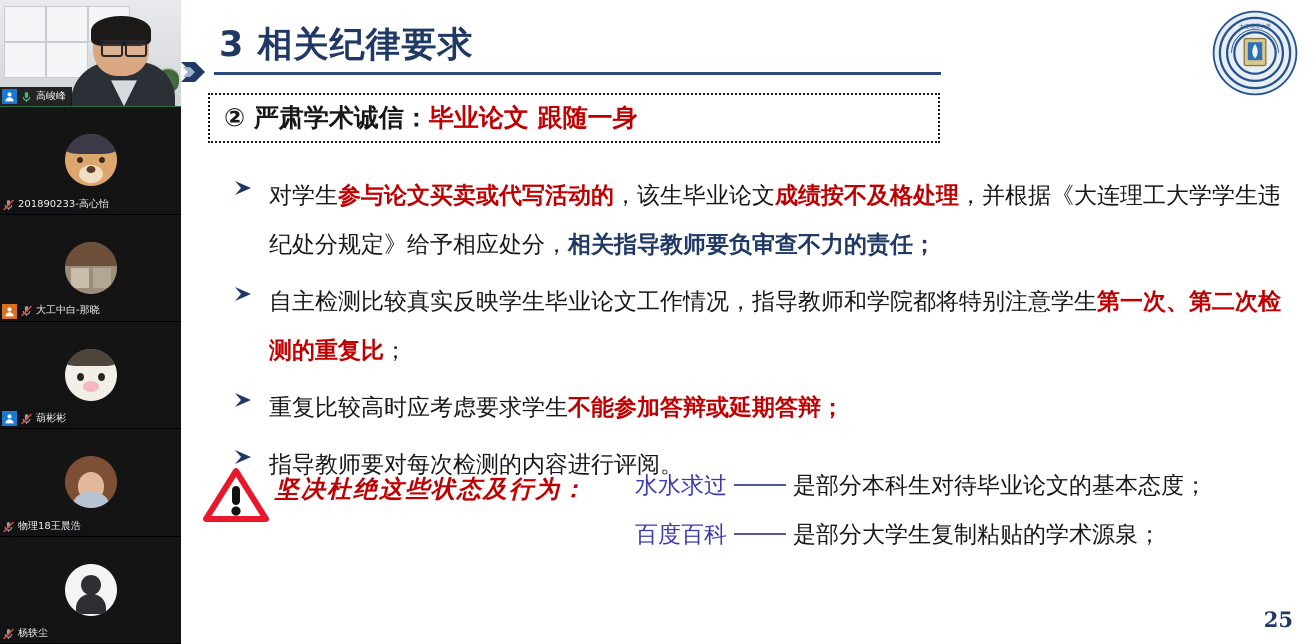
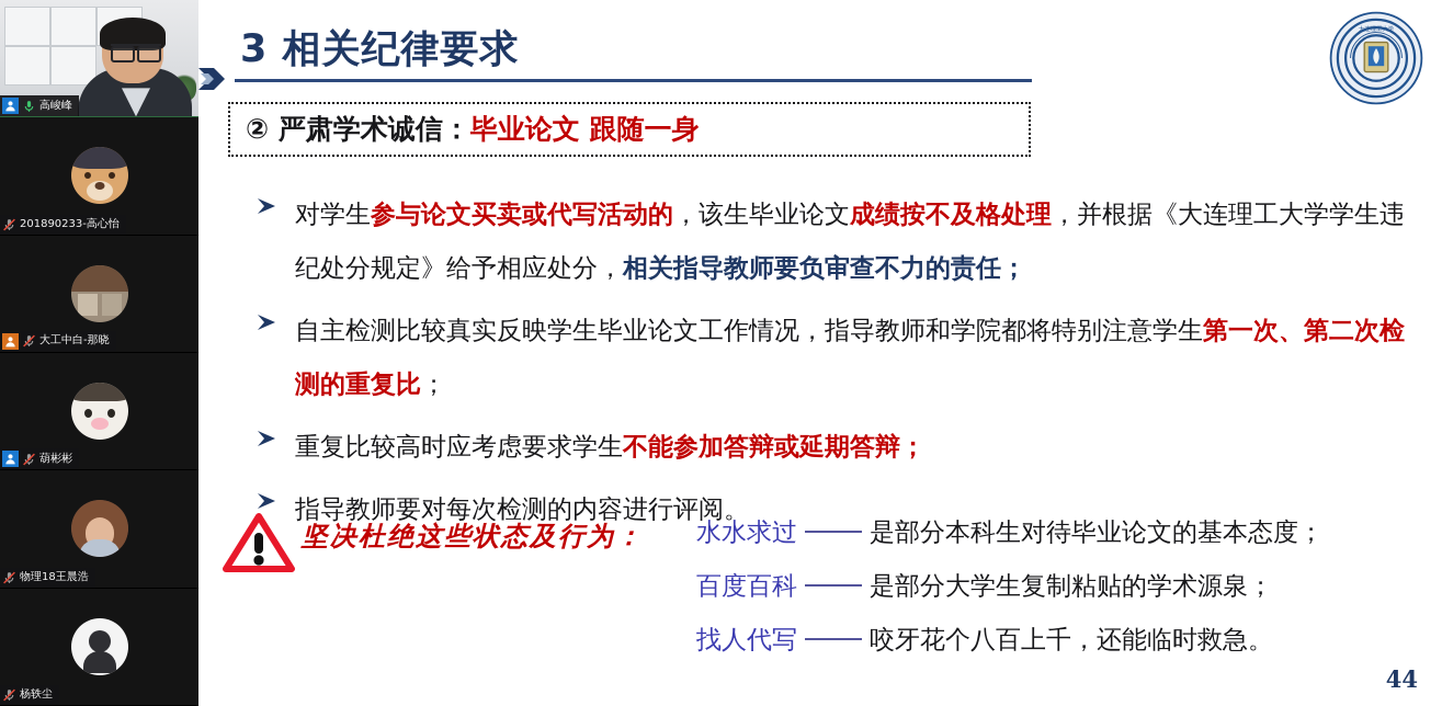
  高峻峰
  201890233-高心怡
  大工中白-那晓
  葫彬彬
  物理18王晨浩
  杨轶尘
  3 相关纪律要求
  ② 严肃学术诚信：毕业论文 跟随一身
  对学生参与论文买卖或代写活动的，该生毕业论文成绩按不及格处理，并根据《大连理工大学学生违纪处分规定》给予相应处分，相关指导教师要负审查不力的责任；
  自主检测比较真实反映学生毕业论文工作情况，指导教师和学院都将特别注意学生第一次、第二次检测的重复比；
  重复比较高时应考虑要求学生不能参加答辩或延期答辩；
  指导教师要对每次检测的内容进行评阅。
  坚决杜绝这些状态及行为：
  水水求过
  是部分本科生对待毕业论文的基本态度；
  百度百科
  是部分大学生复制粘贴的学术源泉；
+ 找人代写
+ 咬牙花个八百上千，还能临时救急。
- 25
+ 44
